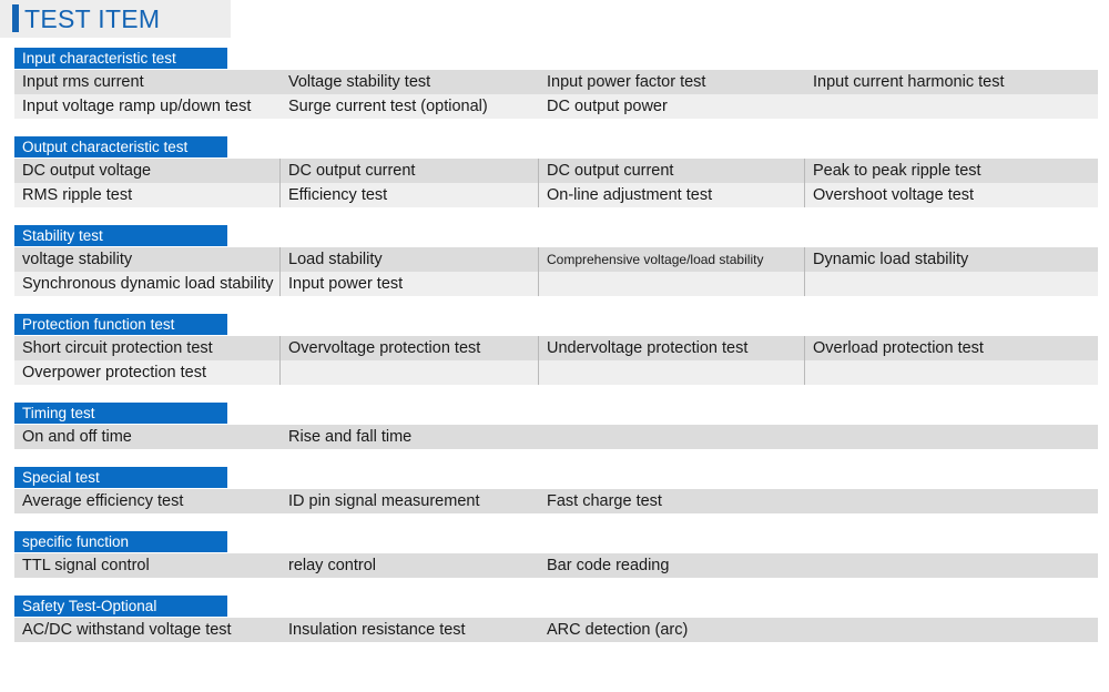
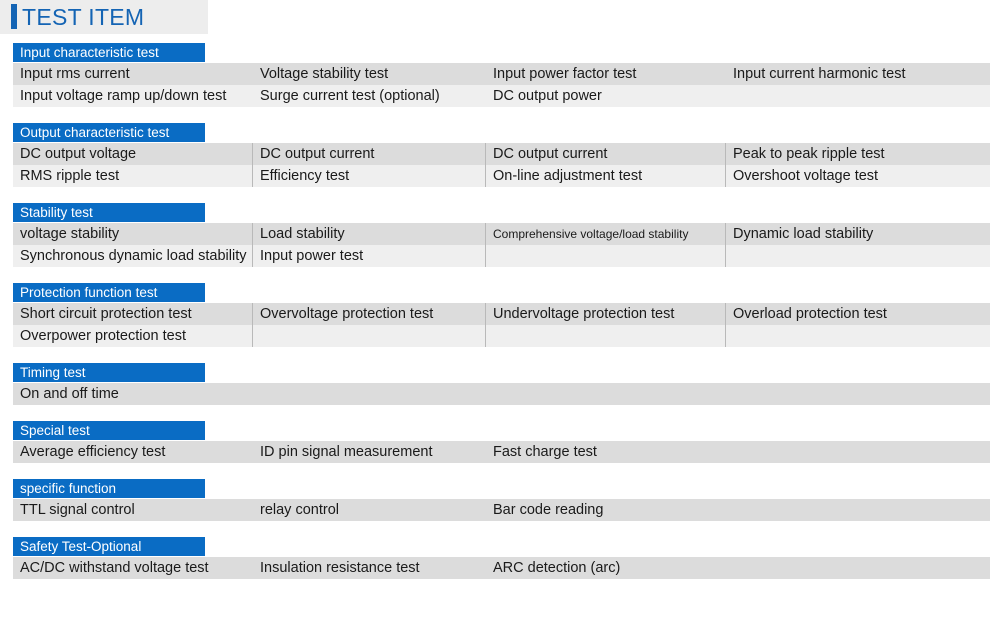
  TEST ITEM
  Input characteristic test
  Input rms current
  Voltage stability test
  Input power factor test
  Input current harmonic test
  Input voltage ramp up/down test
  Surge current test (optional)
  DC output power
  Output characteristic test
  DC output voltage
  DC output current
  DC output current
  Peak to peak ripple test
  RMS ripple test
  Efficiency test
  On-line adjustment test
  Overshoot voltage test
  Stability test
  voltage stability
  Load stability
  Comprehensive voltage/load stability
  Dynamic load stability
  Synchronous dynamic load stability
  Input power test
  Protection function test
  Short circuit protection test
  Overvoltage protection test
  Undervoltage protection test
  Overload protection test
  Overpower protection test
  Timing test
  On and off time
- Rise and fall time
  Special test
  Average efficiency test
  ID pin signal measurement
  Fast charge test
  specific function
  TTL signal control
  relay control
  Bar code reading
  Safety Test-Optional
  AC/DC withstand voltage test
  Insulation resistance test
  ARC detection (arc)
